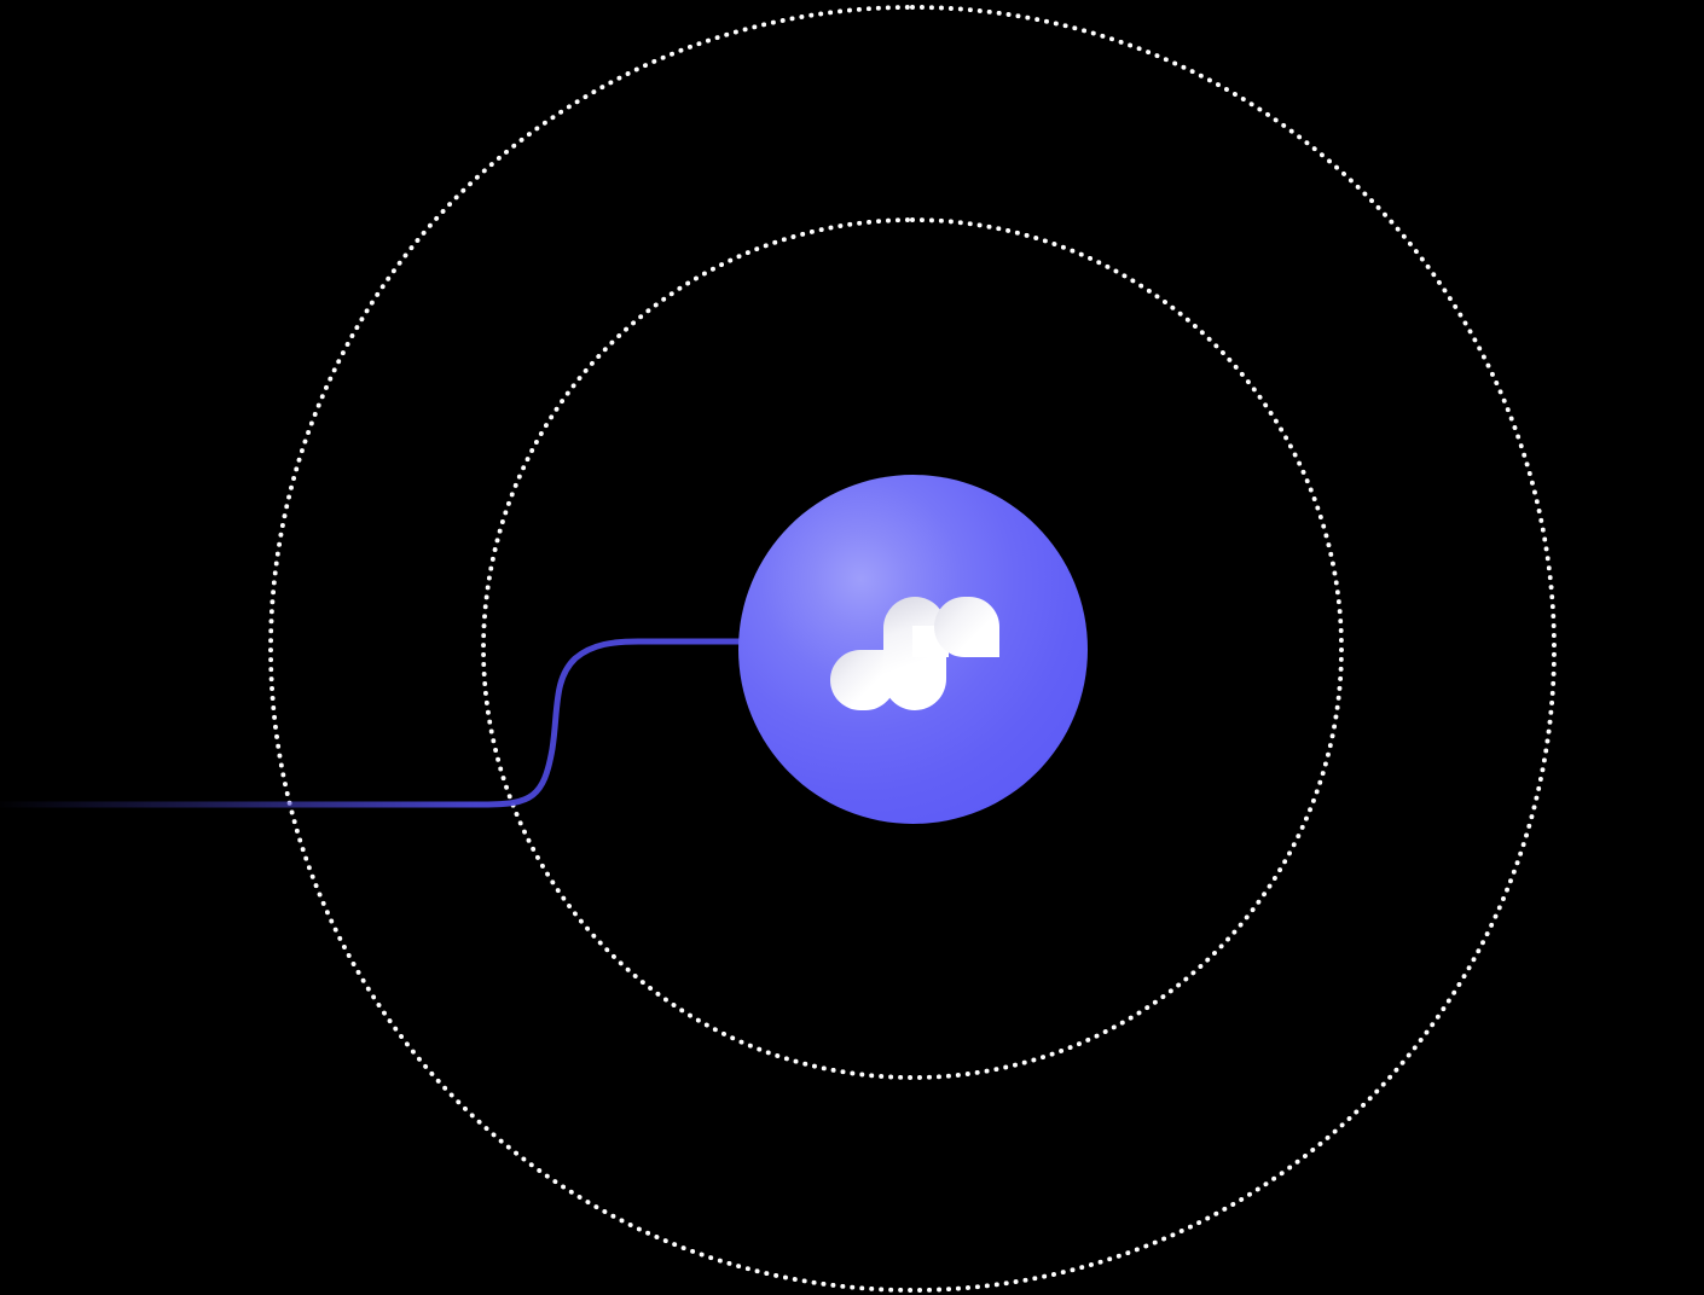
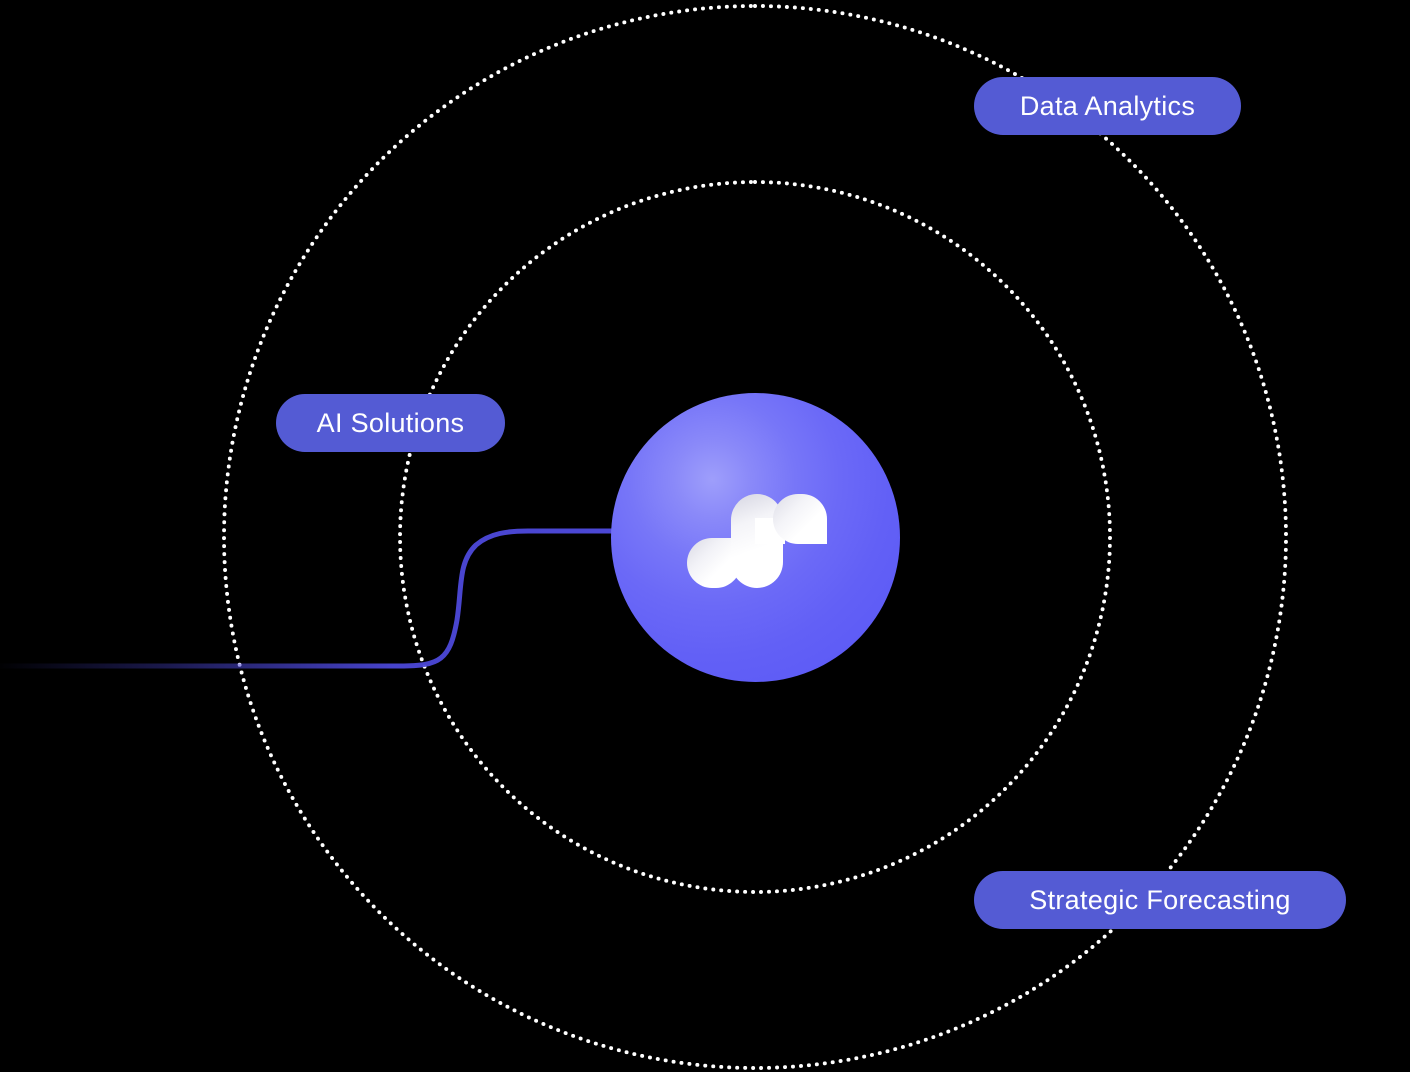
+ Data Analytics
+ AI Solutions
+ Strategic Forecasting
